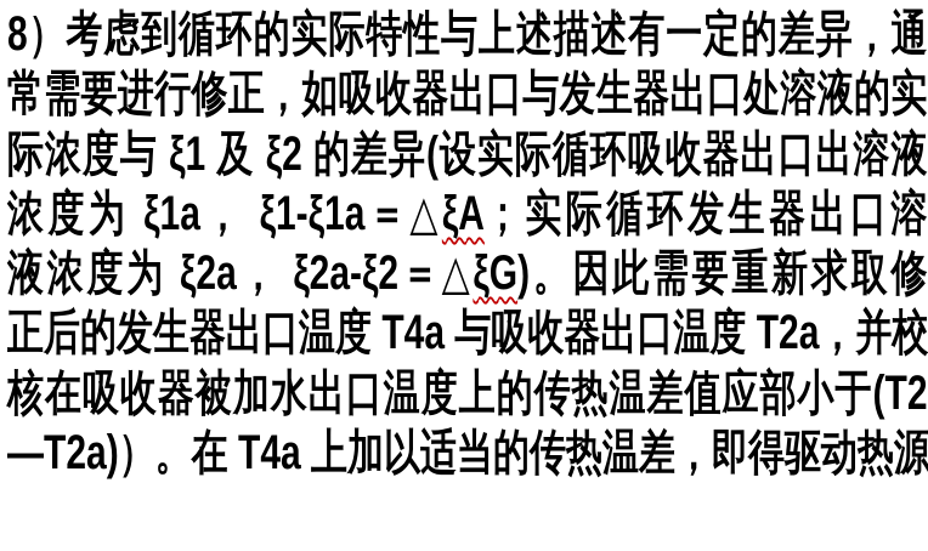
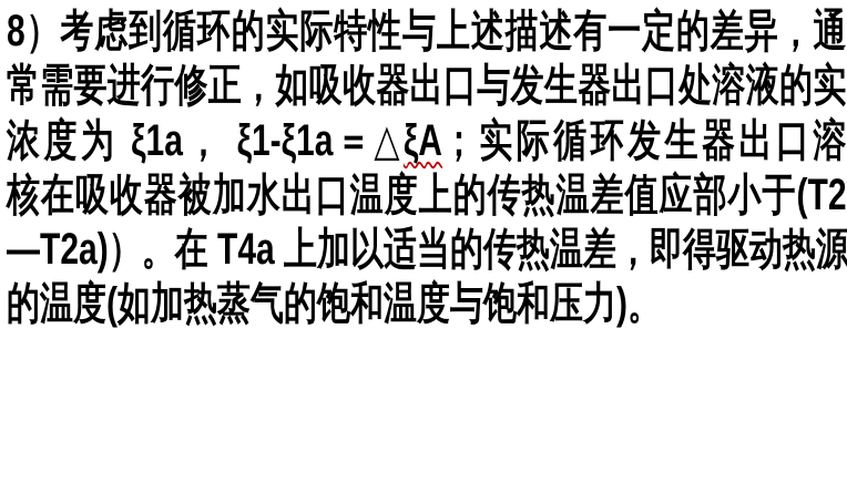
  8）考虑到循环的实际特性与上述描述有一定的差异，通
  常需要进行修正，如吸收器出口与发生器出口处溶液的实
- 际浓度与 ξ1 及 ξ2 的差异(设实际循环吸收器出口出溶液
  浓度为 ξ1a， ξ1-ξ1a＝△ξA；实际循环发生器出口溶
- 液浓度为 ξ2a， ξ2a-ξ2＝△ξG)。因此需要重新求取修
- 正后的发生器出口温度 T4a 与吸收器出口温度 T2a，并校
  核在吸收器被加水出口温度上的传热温差值应部小于(T2
  —T2a)）。在 T4a 上加以适当的传热温差，即得驱动热源
+ 的温度(如加热蒸气的饱和温度与饱和压力)。
